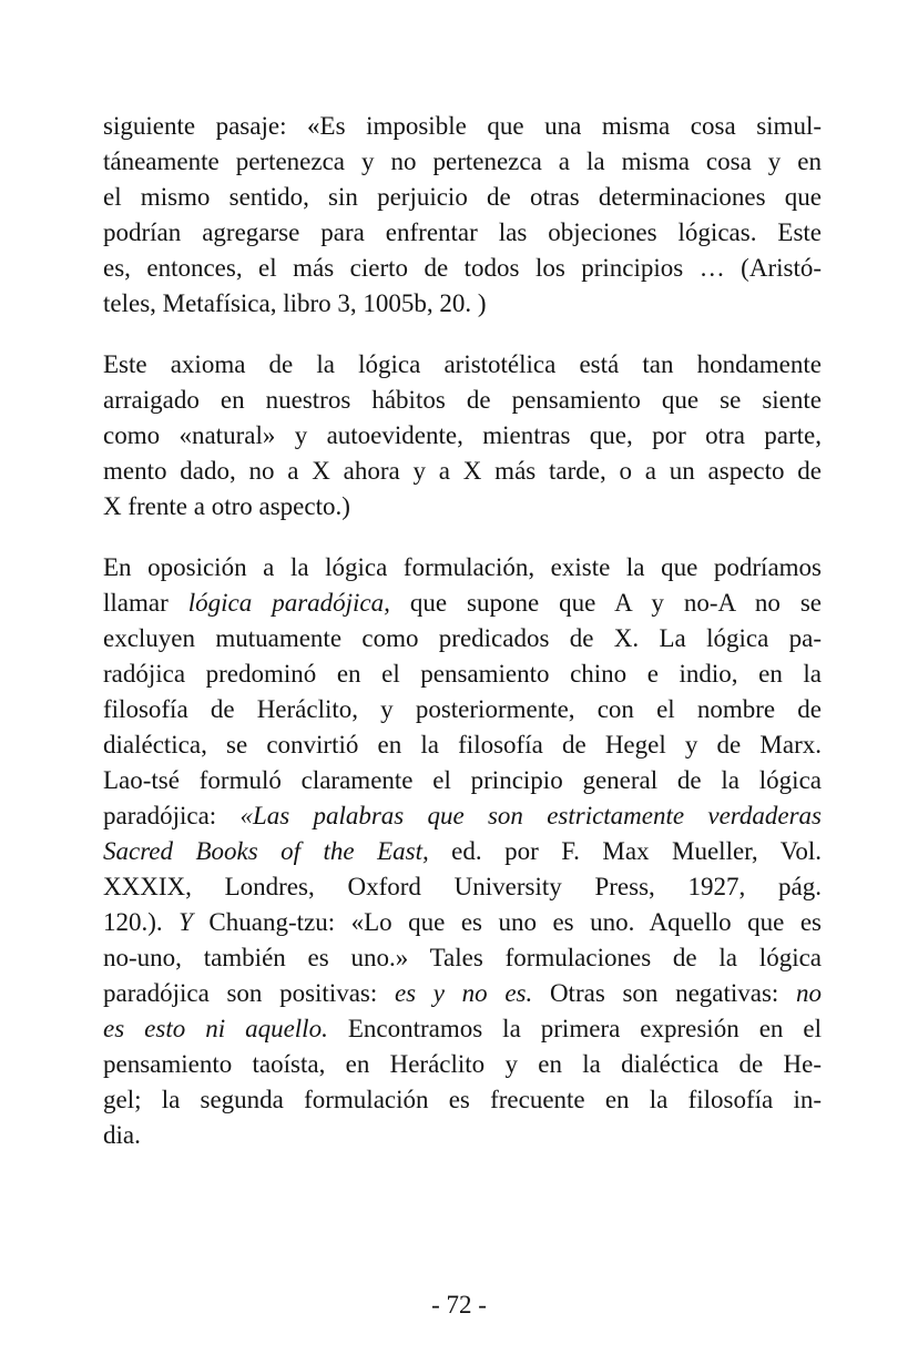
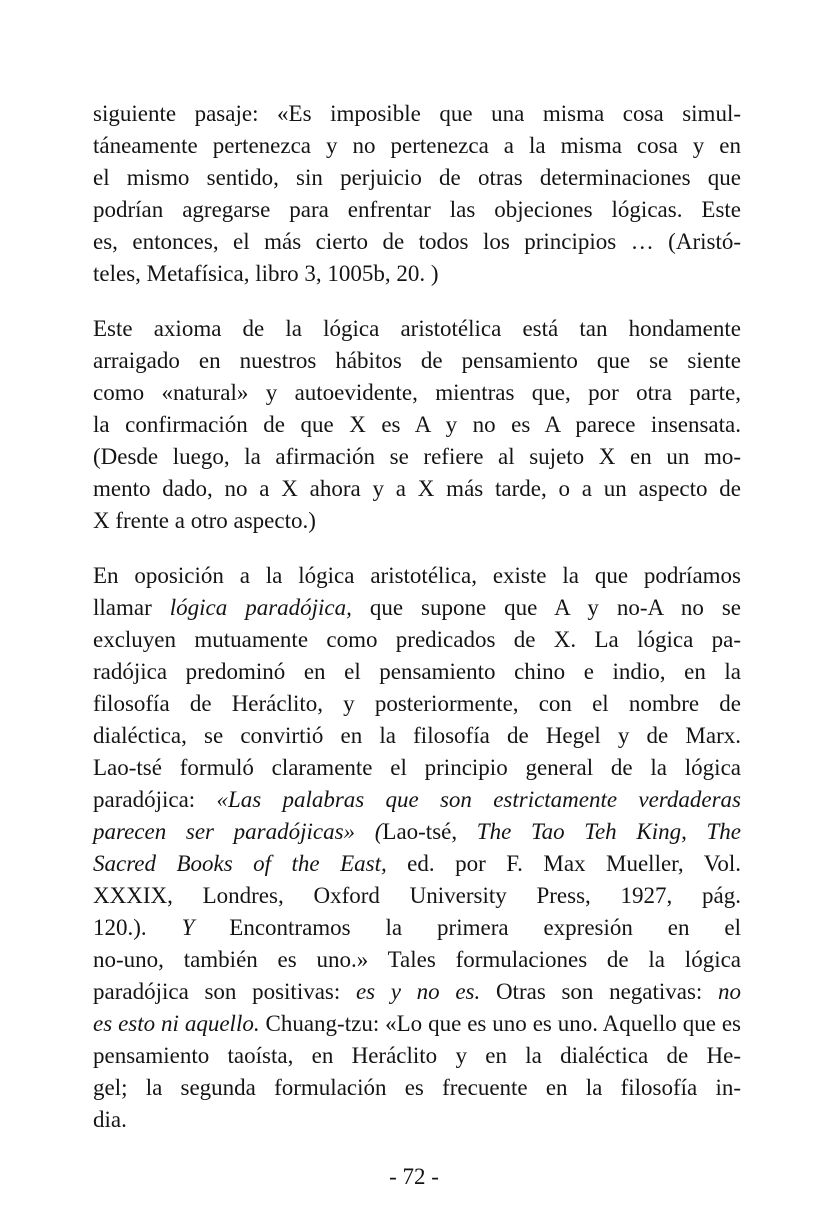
  siguiente pasaje: «Es imposible que una misma cosa simul-
  táneamente pertenezca y no pertenezca a la misma cosa y en
  el mismo sentido, sin perjuicio de otras determinaciones que
  podrían agregarse para enfrentar las objeciones lógicas. Este
  es, entonces, el más cierto de todos los principios … (Aristó-
  teles, Metafísica, libro 3, 1005b, 20. )
  Este axioma de la lógica aristotélica está tan hondamente
  arraigado en nuestros hábitos de pensamiento que se siente
  como «natural» y autoevidente, mientras que, por otra parte,
+ la confirmación de que X es A y no es A parece insensata.
+ (Desde luego, la afirmación se refiere al sujeto X en un mo-
  mento dado, no a X ahora y a X más tarde, o a un aspecto de
  X frente a otro aspecto.)
- En oposición a la lógica formulación, existe la que podríamos
+ En oposición a la lógica aristotélica, existe la que podríamos
  llamar lógica paradójica, que supone que A y no-A no se
  excluyen mutuamente como predicados de X. La lógica pa-
  radójica predominó en el pensamiento chino e indio, en la
  filosofía de Heráclito, y posteriormente, con el nombre de
  dialéctica, se convirtió en la filosofía de Hegel y de Marx.
  Lao-tsé formuló claramente el principio general de la lógica
  paradójica: «Las palabras que son estrictamente verdaderas
+ parecen ser paradójicas» (Lao-tsé, The Tao Teh King, The
  Sacred Books of the East, ed. por F. Max Mueller, Vol.
  XXXIX, Londres, Oxford University Press, 1927, pág.
- 120.). Y Chuang-tzu: «Lo que es uno es uno. Aquello que es
+ 120.). Y Encontramos la primera expresión en el
  no-uno, también es uno.» Tales formulaciones de la lógica
  paradójica son positivas: es y no es. Otras son negativas: no
- es esto ni aquello. Encontramos la primera expresión en el
+ es esto ni aquello. Chuang-tzu: «Lo que es uno es uno. Aquello que es
  pensamiento taoísta, en Heráclito y en la dialéctica de He-
  gel; la segunda formulación es frecuente en la filosofía in-
  dia.
  - 72 -
